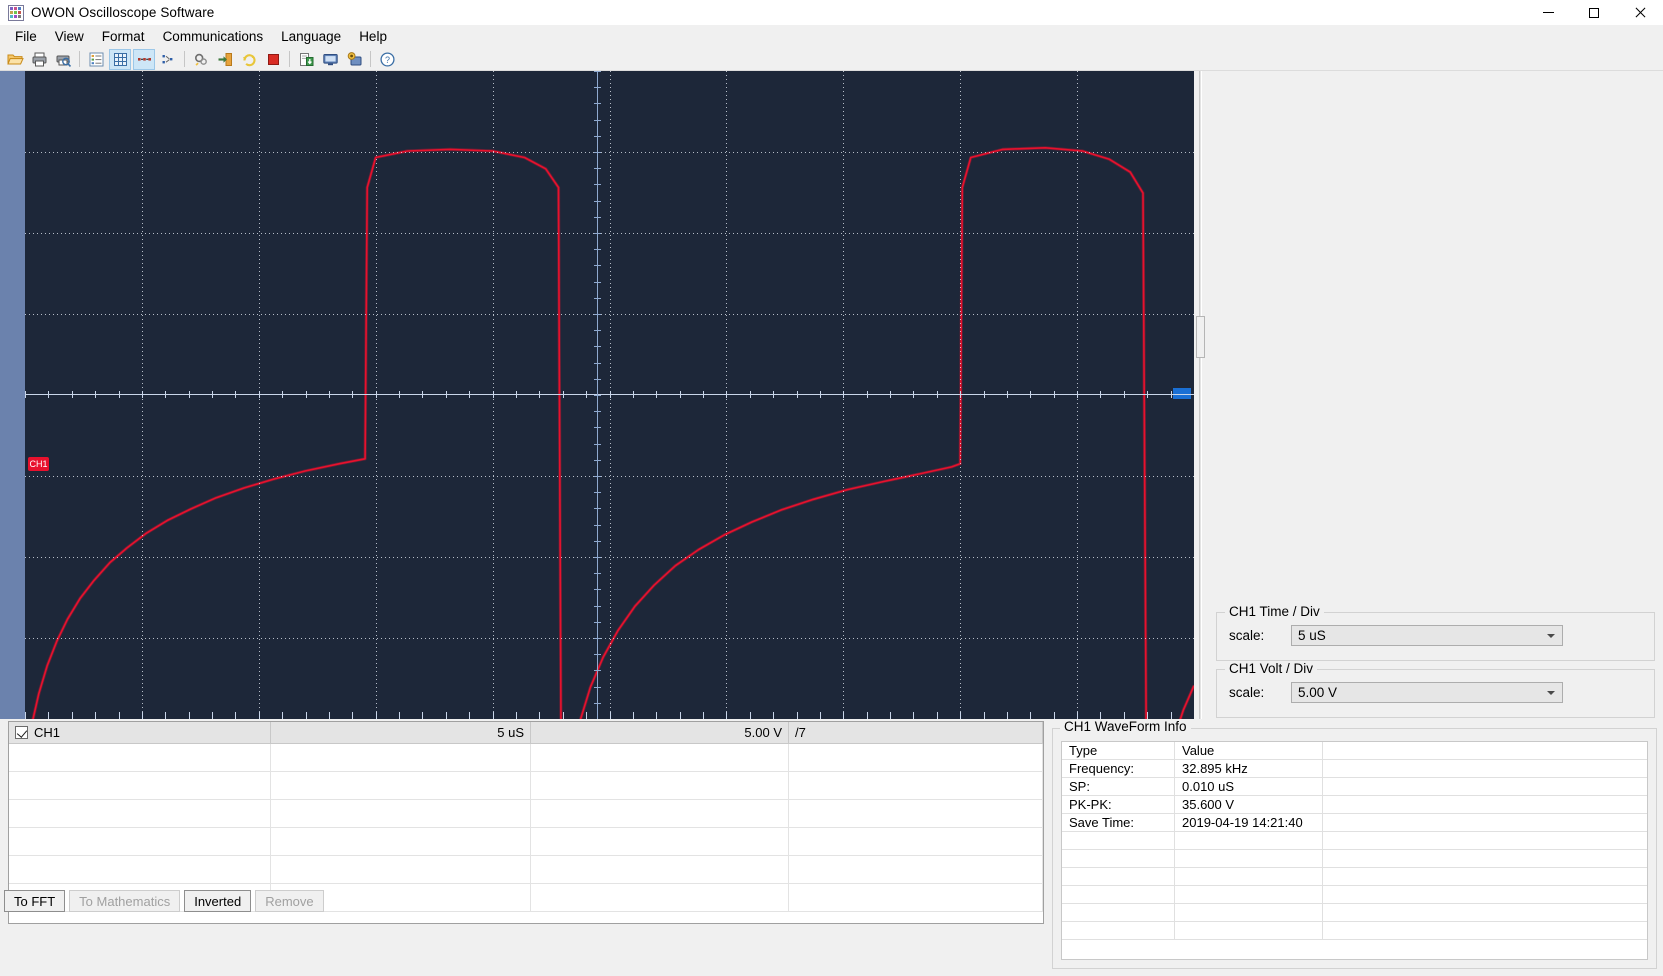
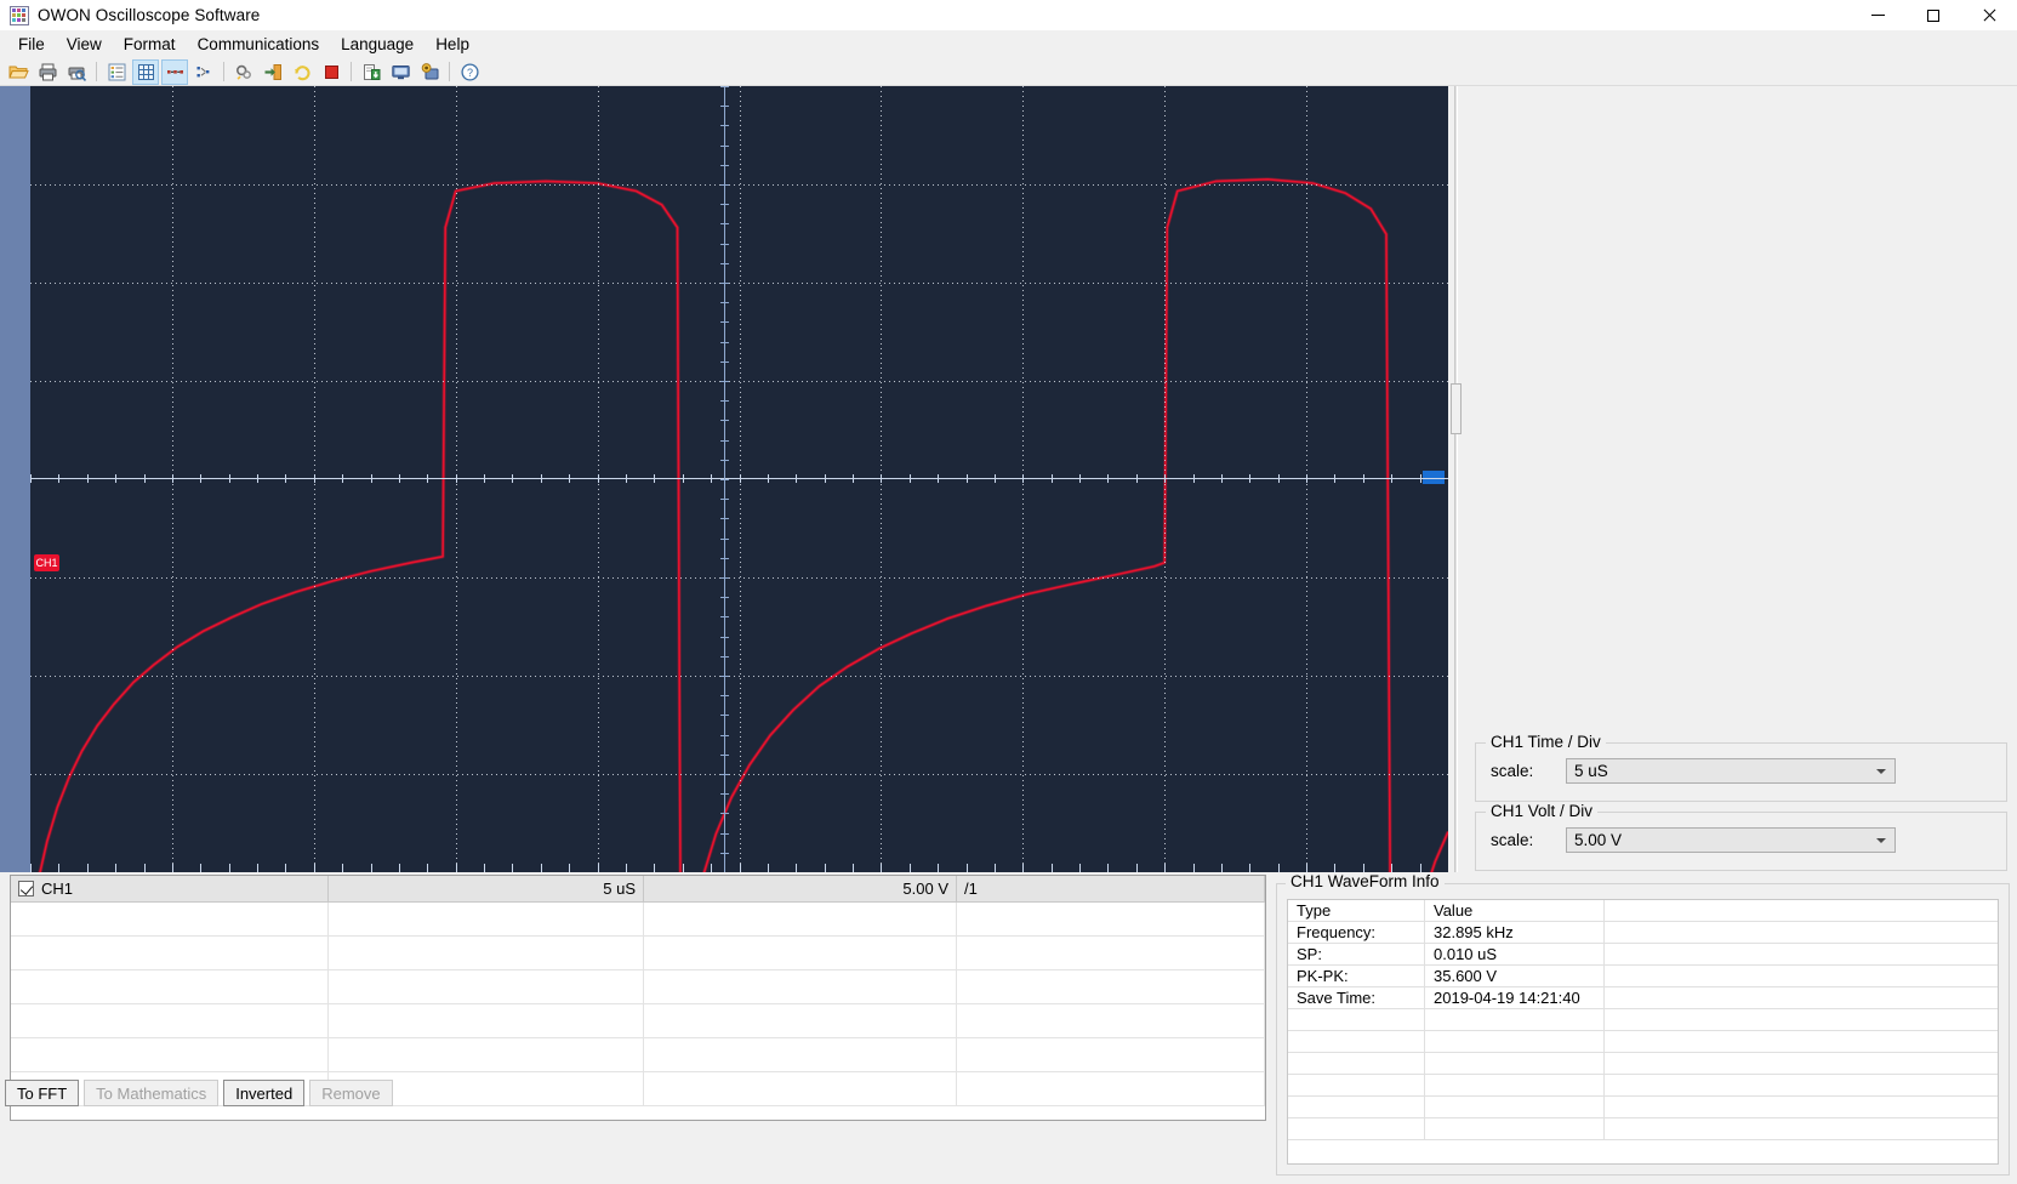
  OWON Oscilloscope Software
  File
  View
  Format
  Communications
  Language
  Help
  ?
  CH1
  CH1 Time / Div
  scale:
  5 uS
  CH1 Volt / Div
  scale:
  5.00 V
  CH1
  5 uS
  5.00 V
- /7
+ /1
  To FFT
  To Mathematics
  Inverted
  Remove
  CH1 WaveForm Info
  Type
  Value
  Frequency:
  32.895 kHz
  SP:
  0.010 uS
  PK-PK:
  35.600 V
  Save Time:
  2019-04-19 14:21:40
